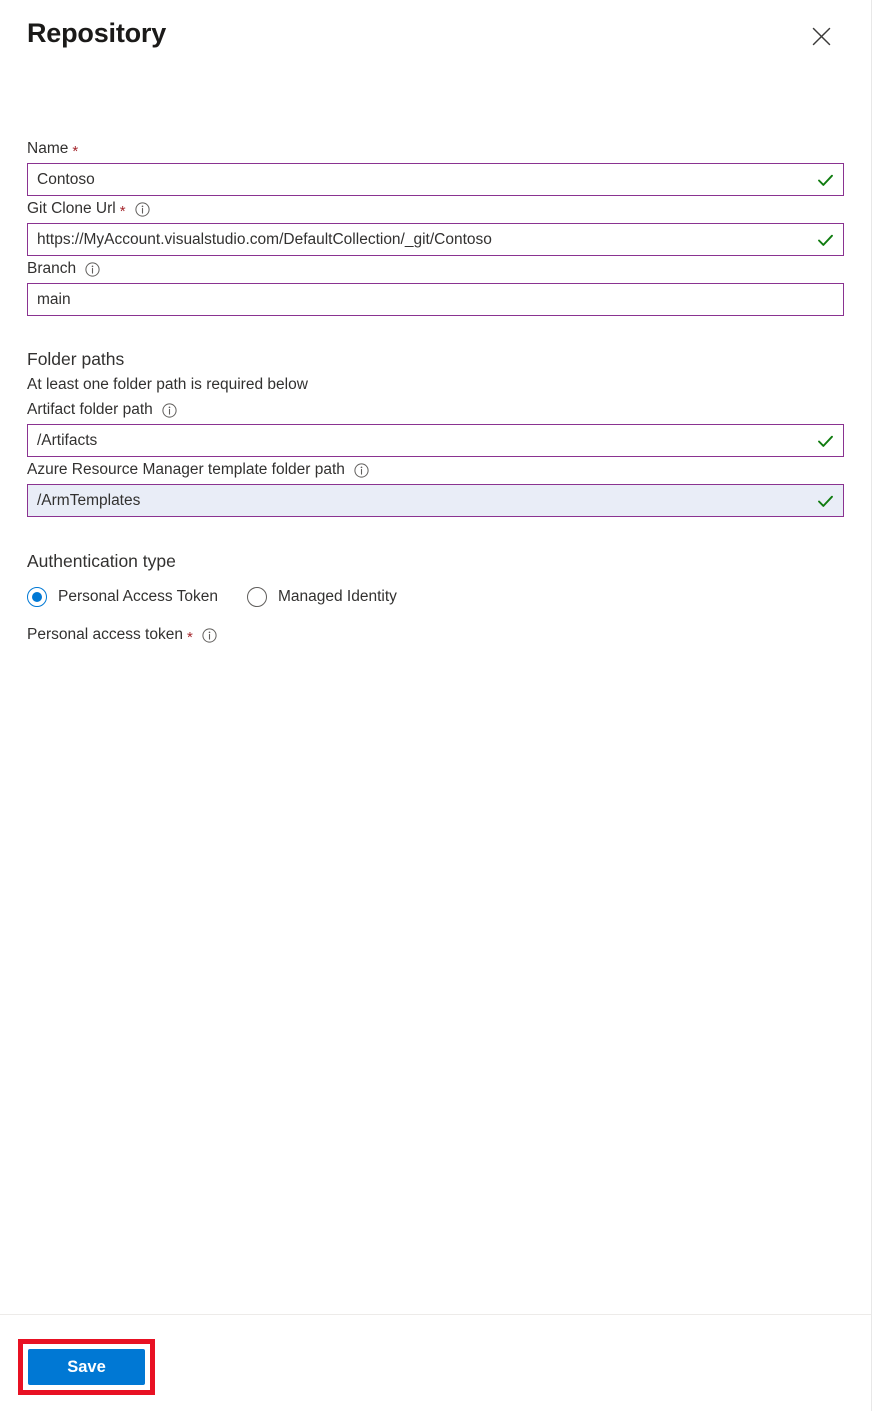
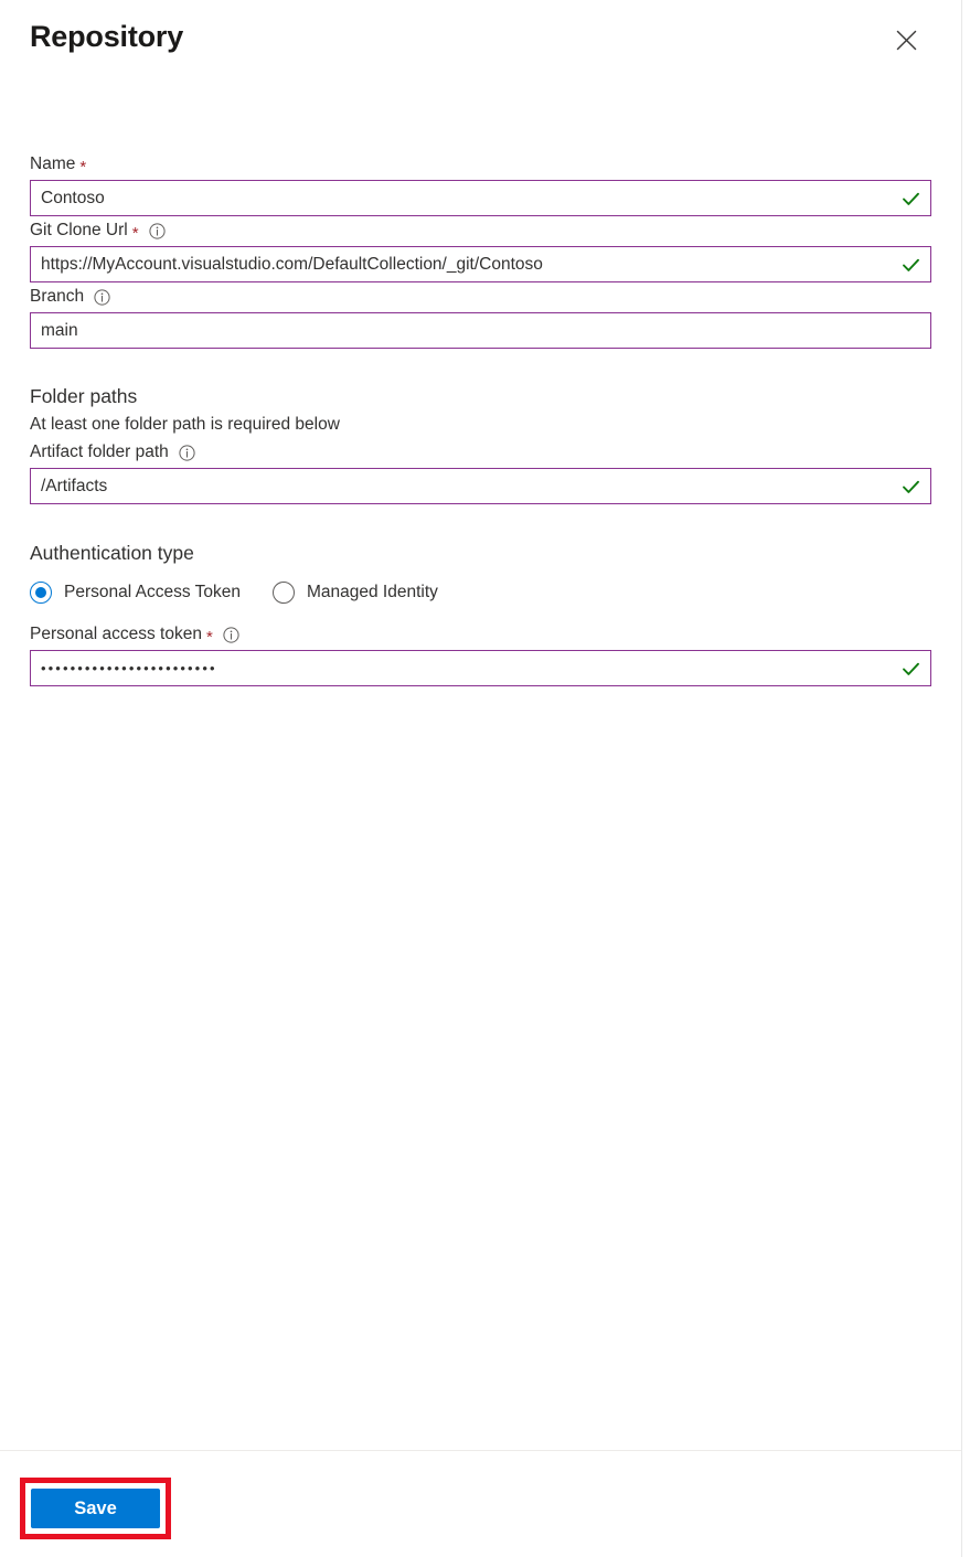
  Repository
  Name
  *
  Contoso
  Git Clone Url
  *
  https://MyAccount.visualstudio.com/DefaultCollection/_git/Contoso
  Branch
  main
  Folder paths
  At least one folder path is required below
  Artifact folder path
  /Artifacts
- Azure Resource Manager template folder path
- /ArmTemplates
  Authentication type
  Personal Access Token
  Managed Identity
  Personal access token
  *
+ ••••••••••••••••••••••••
  Save
